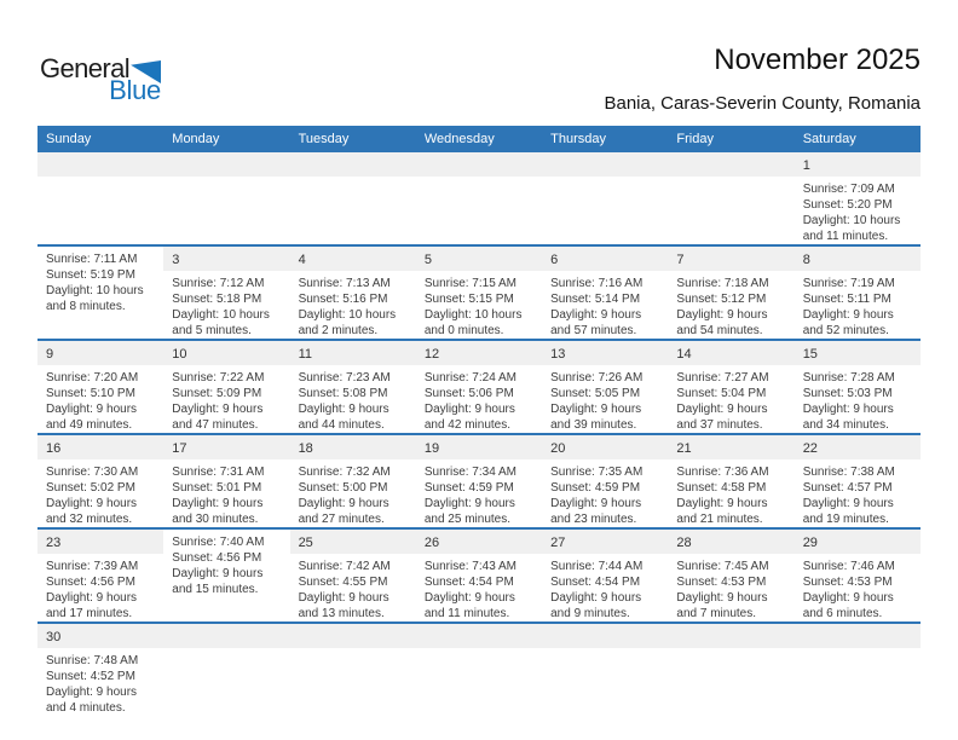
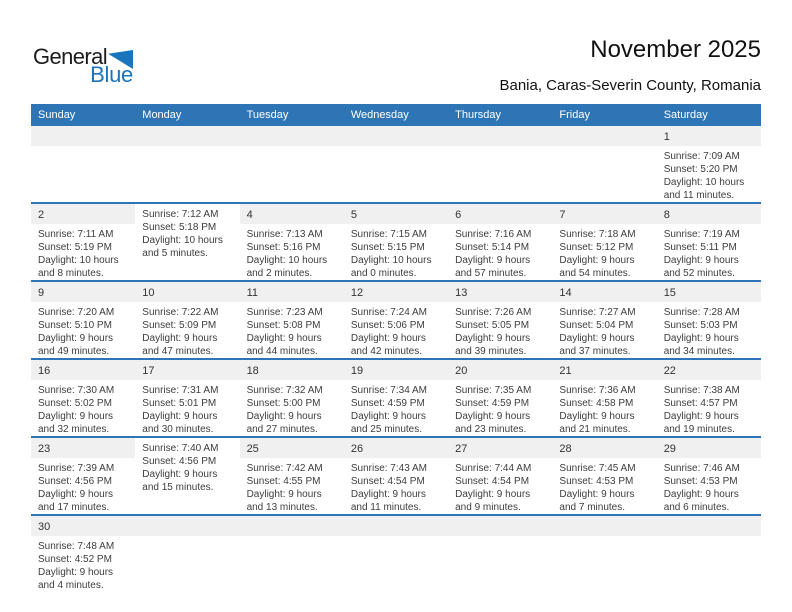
  General
  Blue
  November 2025
  Bania, Caras-Severin County, Romania
  Sunday
  Monday
  Tuesday
  Wednesday
  Thursday
  Friday
  Saturday
  1
  Sunrise: 7:09 AM
  Sunset: 5:20 PM
  Daylight: 10 hours
  and 11 minutes.
+ 2
  Sunrise: 7:11 AM
  Sunset: 5:19 PM
  Daylight: 10 hours
  and 8 minutes.
- 3
  Sunrise: 7:12 AM
  Sunset: 5:18 PM
  Daylight: 10 hours
  and 5 minutes.
  4
  Sunrise: 7:13 AM
  Sunset: 5:16 PM
  Daylight: 10 hours
  and 2 minutes.
  5
  Sunrise: 7:15 AM
  Sunset: 5:15 PM
  Daylight: 10 hours
  and 0 minutes.
  6
  Sunrise: 7:16 AM
  Sunset: 5:14 PM
  Daylight: 9 hours
  and 57 minutes.
  7
  Sunrise: 7:18 AM
  Sunset: 5:12 PM
  Daylight: 9 hours
  and 54 minutes.
  8
  Sunrise: 7:19 AM
  Sunset: 5:11 PM
  Daylight: 9 hours
  and 52 minutes.
  9
  Sunrise: 7:20 AM
  Sunset: 5:10 PM
  Daylight: 9 hours
  and 49 minutes.
  10
  Sunrise: 7:22 AM
  Sunset: 5:09 PM
  Daylight: 9 hours
  and 47 minutes.
  11
  Sunrise: 7:23 AM
  Sunset: 5:08 PM
  Daylight: 9 hours
  and 44 minutes.
  12
  Sunrise: 7:24 AM
  Sunset: 5:06 PM
  Daylight: 9 hours
  and 42 minutes.
  13
  Sunrise: 7:26 AM
  Sunset: 5:05 PM
  Daylight: 9 hours
  and 39 minutes.
  14
  Sunrise: 7:27 AM
  Sunset: 5:04 PM
  Daylight: 9 hours
  and 37 minutes.
  15
  Sunrise: 7:28 AM
  Sunset: 5:03 PM
  Daylight: 9 hours
  and 34 minutes.
  16
  Sunrise: 7:30 AM
  Sunset: 5:02 PM
  Daylight: 9 hours
  and 32 minutes.
  17
  Sunrise: 7:31 AM
  Sunset: 5:01 PM
  Daylight: 9 hours
  and 30 minutes.
  18
  Sunrise: 7:32 AM
  Sunset: 5:00 PM
  Daylight: 9 hours
  and 27 minutes.
  19
  Sunrise: 7:34 AM
  Sunset: 4:59 PM
  Daylight: 9 hours
  and 25 minutes.
  20
  Sunrise: 7:35 AM
  Sunset: 4:59 PM
  Daylight: 9 hours
  and 23 minutes.
  21
  Sunrise: 7:36 AM
  Sunset: 4:58 PM
  Daylight: 9 hours
  and 21 minutes.
  22
  Sunrise: 7:38 AM
  Sunset: 4:57 PM
  Daylight: 9 hours
  and 19 minutes.
  23
  Sunrise: 7:39 AM
  Sunset: 4:56 PM
  Daylight: 9 hours
  and 17 minutes.
  Sunrise: 7:40 AM
  Sunset: 4:56 PM
  Daylight: 9 hours
  and 15 minutes.
  25
  Sunrise: 7:42 AM
  Sunset: 4:55 PM
  Daylight: 9 hours
  and 13 minutes.
  26
  Sunrise: 7:43 AM
  Sunset: 4:54 PM
  Daylight: 9 hours
  and 11 minutes.
  27
  Sunrise: 7:44 AM
  Sunset: 4:54 PM
  Daylight: 9 hours
  and 9 minutes.
  28
  Sunrise: 7:45 AM
  Sunset: 4:53 PM
  Daylight: 9 hours
  and 7 minutes.
  29
  Sunrise: 7:46 AM
  Sunset: 4:53 PM
  Daylight: 9 hours
  and 6 minutes.
  30
  Sunrise: 7:48 AM
  Sunset: 4:52 PM
  Daylight: 9 hours
  and 4 minutes.
